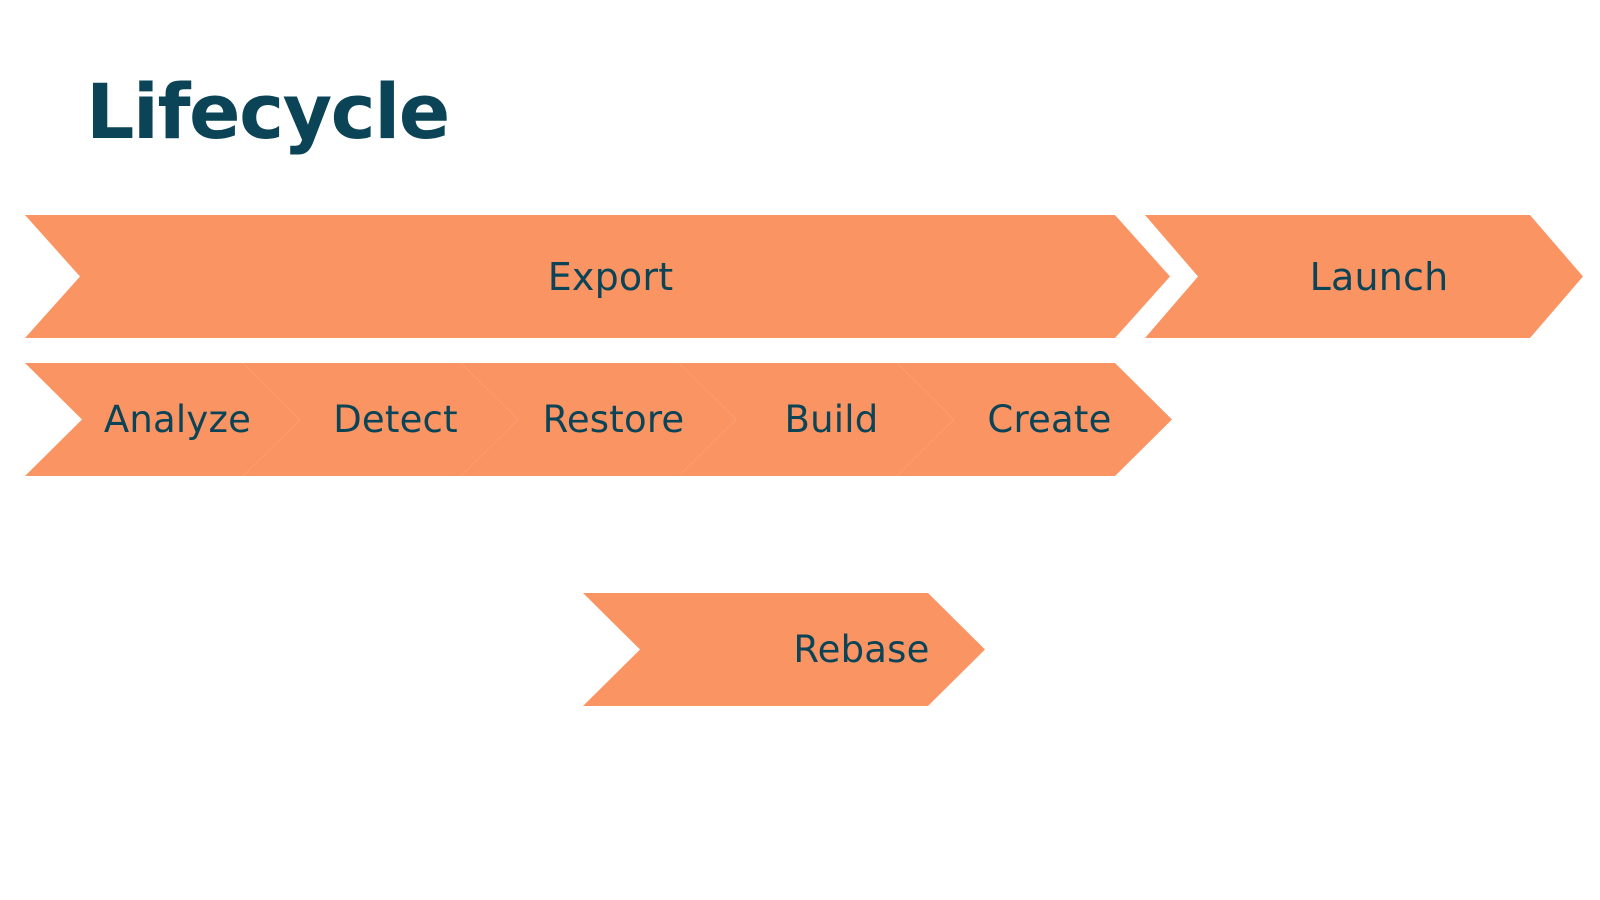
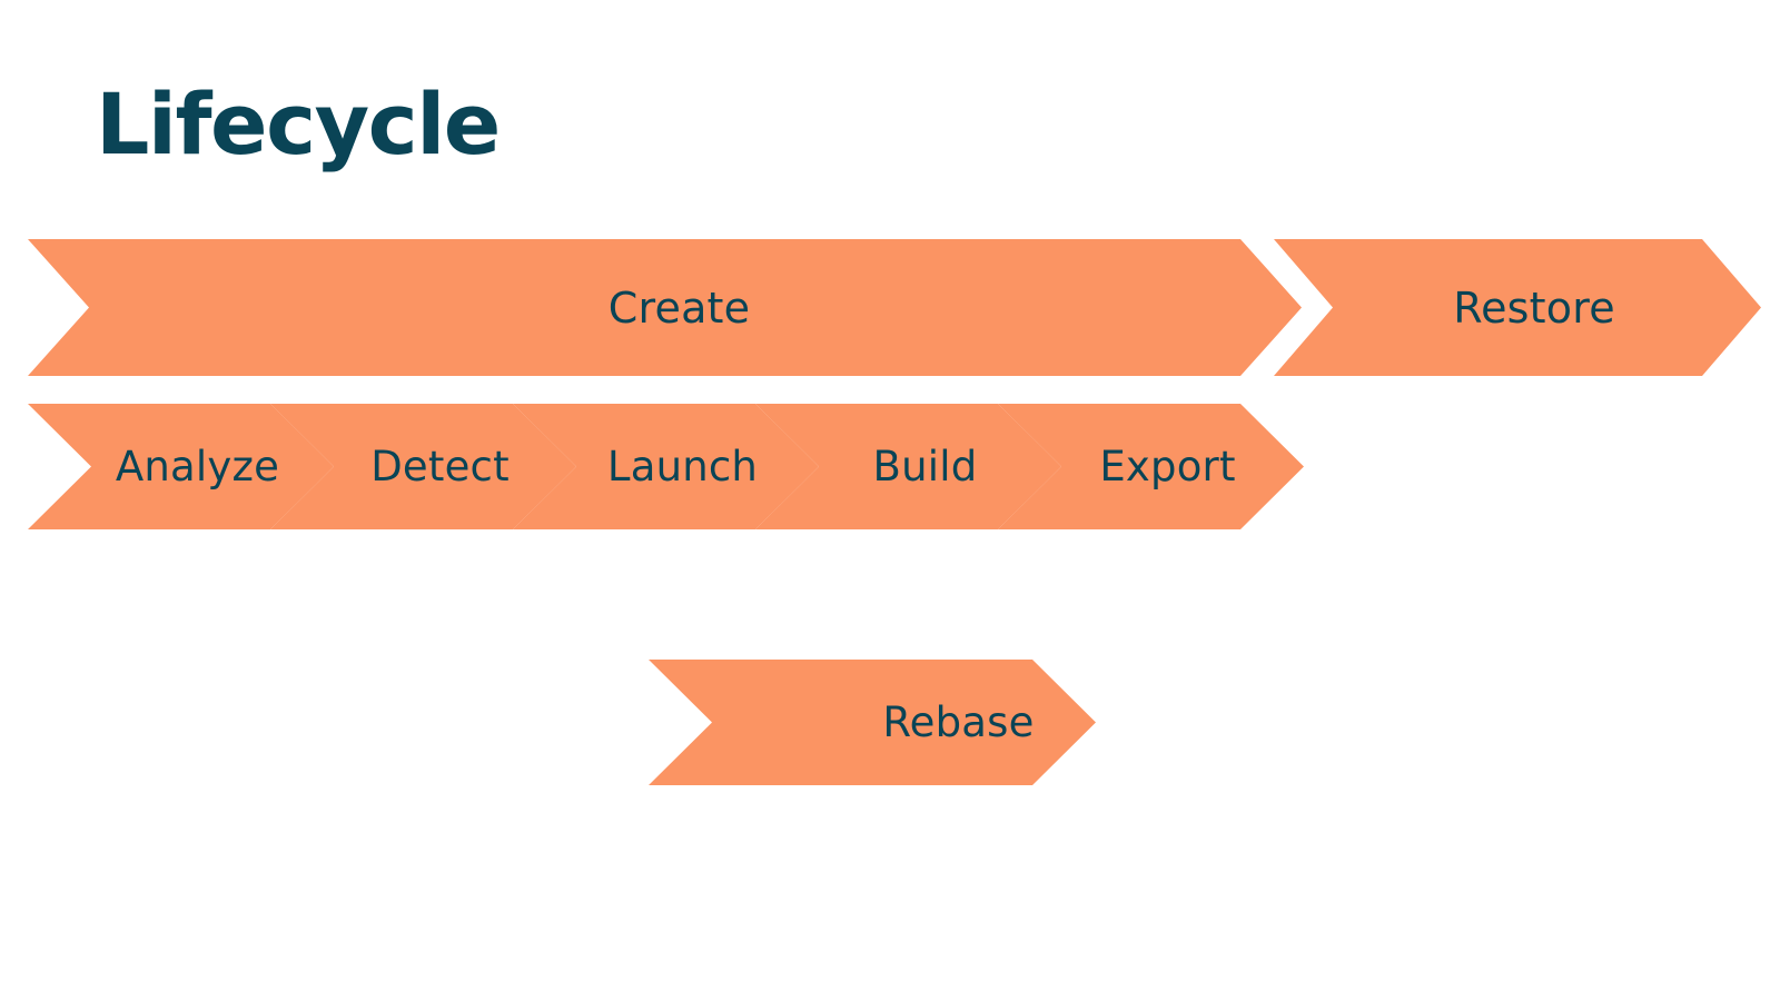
  Lifecycle
- Export
+ Create
- Launch
+ Restore
  Analyze
  Detect
- Restore
+ Launch
  Build
- Create
+ Export
  Rebase
